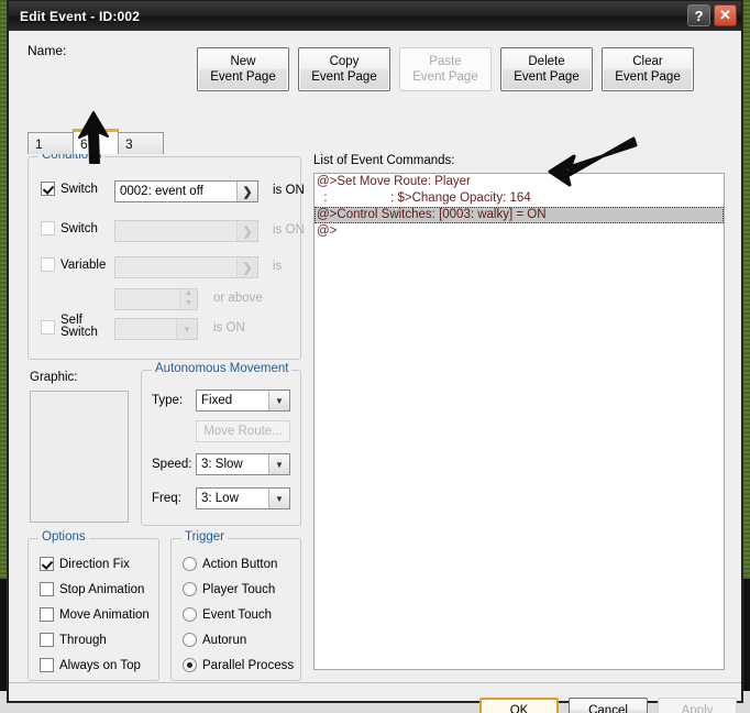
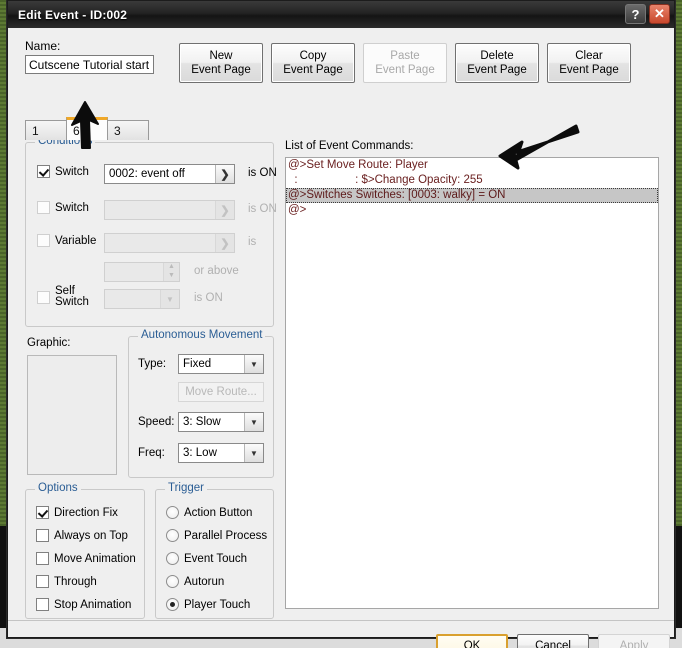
  Edit Event - ID:002
  ?
  ✕
  Name:
+ Cutscene Tutorial start
  New
  Event Page
  Copy
  Event Page
  Paste
  Event Page
  Delete
  Event Page
  Clear
  Event Page
  1
  6
  3
  Conditio
  Switch
  0002: event off
  ❯
  is ON
  Switch
  ❯
  is ON
  Variable
  ❯
  is
  or above
  Self
  Switch
  ▼
  is ON
  Graphic:
  Autonomous Movement
  Type:
  Fixed
  ▼
  Move Route...
  Speed:
  3: Slow
  ▼
  Freq:
  3: Low
  ▼
  Options
  Direction Fix
- Stop Animation
+ Always on Top
  Move Animation
  Through
- Always on Top
+ Stop Animation
  Trigger
  Action Button
- Player Touch
+ Parallel Process
  Event Touch
  Autorun
- Parallel Process
+ Player Touch
  List of Event Commands:
  @>Set Move Route: Player
- : : $>Change Opacity: 164
+ : : $>Change Opacity: 255
- @>Control Switches: [0003: walky] = ON
+ @>Switches Switches: [0003: walky] = ON
  @>
  OK
  Cancel
  Apply
